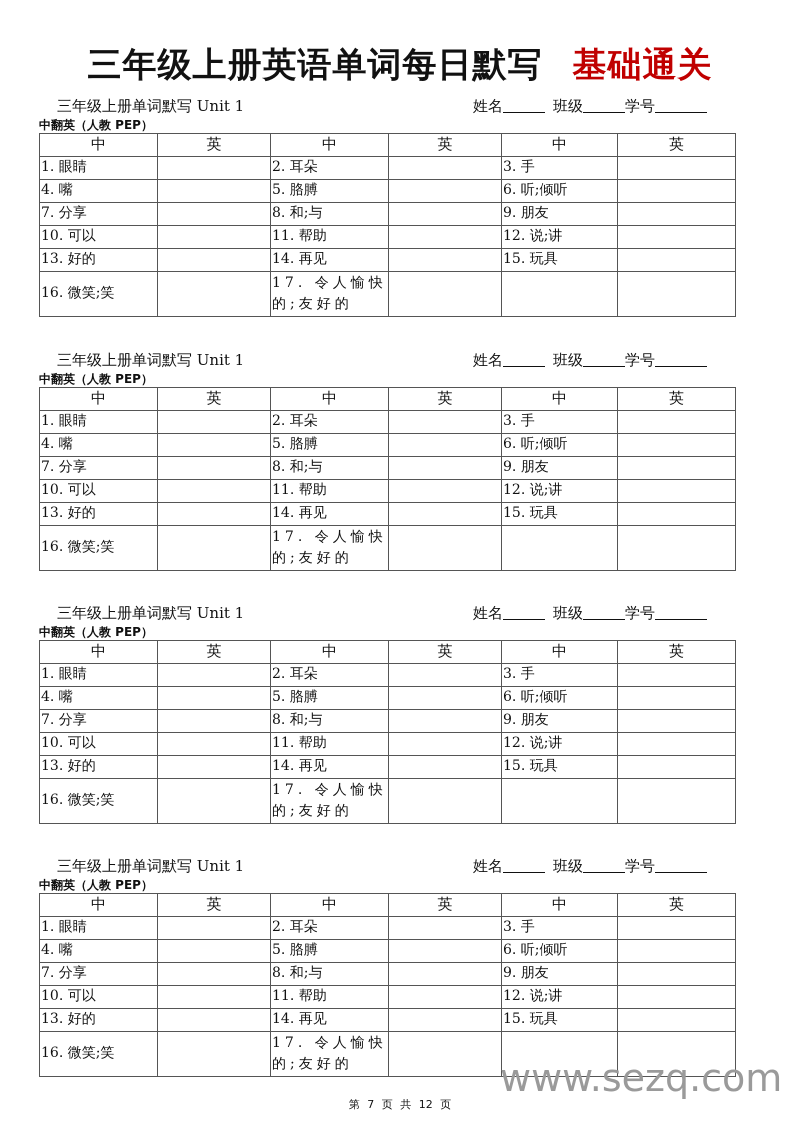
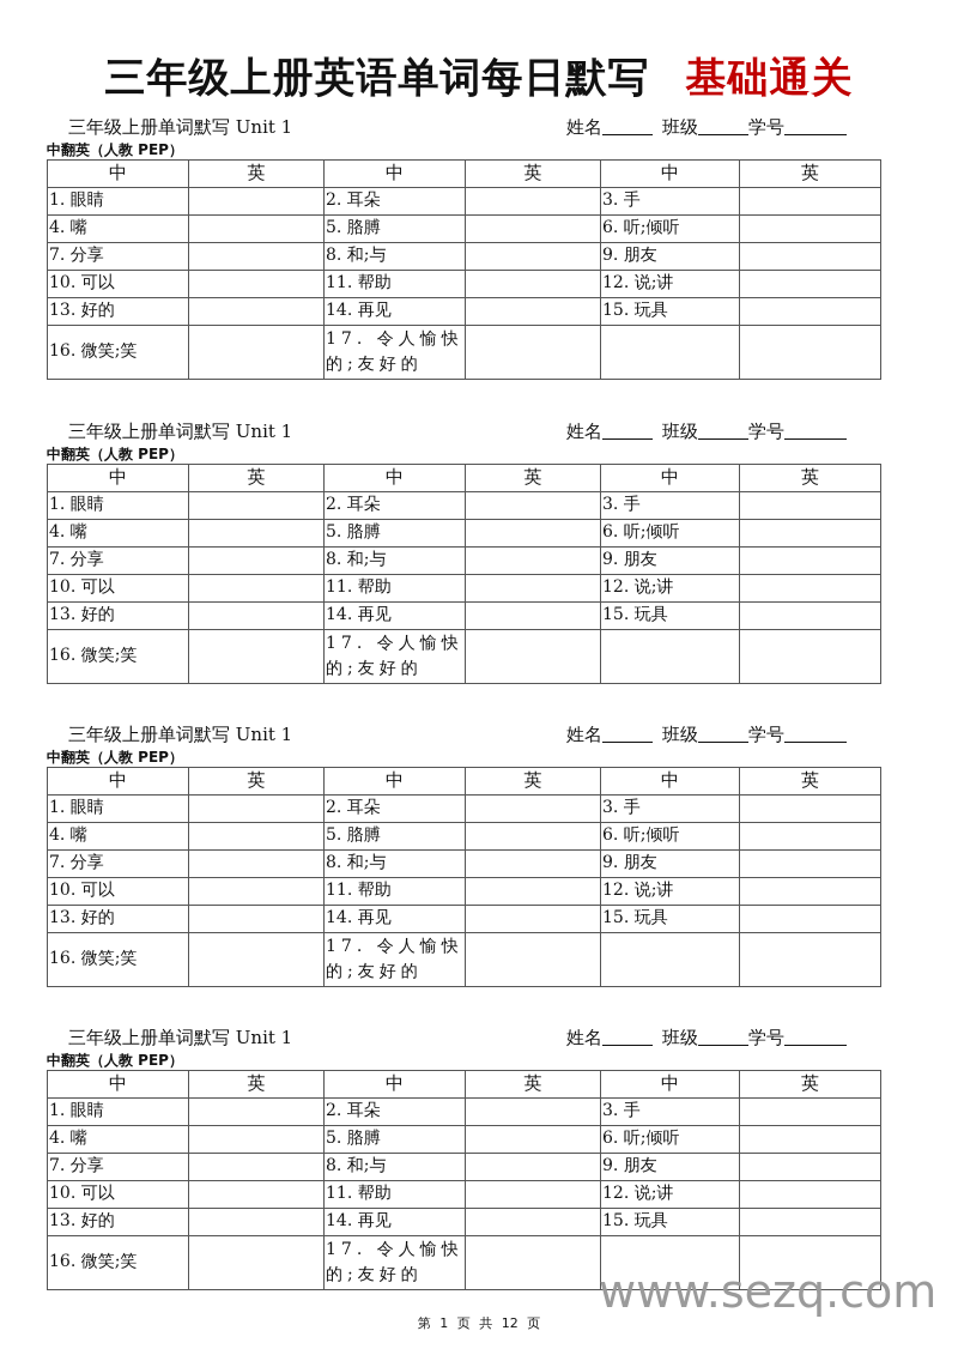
  三年级上册英语单词每日默写 基础通关
  三年级上册单词默写 Unit 1
  姓名 班级 学号
  中翻英（人教 PEP）
  中	英	中	英	中	英
  1. 眼睛		2. 耳朵		3. 手
  4. 嘴		5. 胳膊		6. 听;倾听
  7. 分享		8. 和;与		9. 朋友
  10. 可以		11. 帮助		12. 说;讲
  13. 好的		14. 再见		15. 玩具
  16. 微笑;笑		17. 令人愉快的;友好的
  三年级上册单词默写 Unit 1
  姓名 班级 学号
  中翻英（人教 PEP）
  中	英	中	英	中	英
  1. 眼睛		2. 耳朵		3. 手
  4. 嘴		5. 胳膊		6. 听;倾听
  7. 分享		8. 和;与		9. 朋友
  10. 可以		11. 帮助		12. 说;讲
  13. 好的		14. 再见		15. 玩具
  16. 微笑;笑		17. 令人愉快的;友好的
  三年级上册单词默写 Unit 1
  姓名 班级 学号
  中翻英（人教 PEP）
  中	英	中	英	中	英
  1. 眼睛		2. 耳朵		3. 手
  4. 嘴		5. 胳膊		6. 听;倾听
  7. 分享		8. 和;与		9. 朋友
  10. 可以		11. 帮助		12. 说;讲
  13. 好的		14. 再见		15. 玩具
  16. 微笑;笑		17. 令人愉快的;友好的
  三年级上册单词默写 Unit 1
  姓名 班级 学号
  中翻英（人教 PEP）
  中	英	中	英	中	英
  1. 眼睛		2. 耳朵		3. 手
  4. 嘴		5. 胳膊		6. 听;倾听
  7. 分享		8. 和;与		9. 朋友
  10. 可以		11. 帮助		12. 说;讲
  13. 好的		14. 再见		15. 玩具
  16. 微笑;笑		17. 令人愉快的;友好的
  www.sezq.com
- 第 7 页 共 12 页
+ 第 1 页 共 12 页
